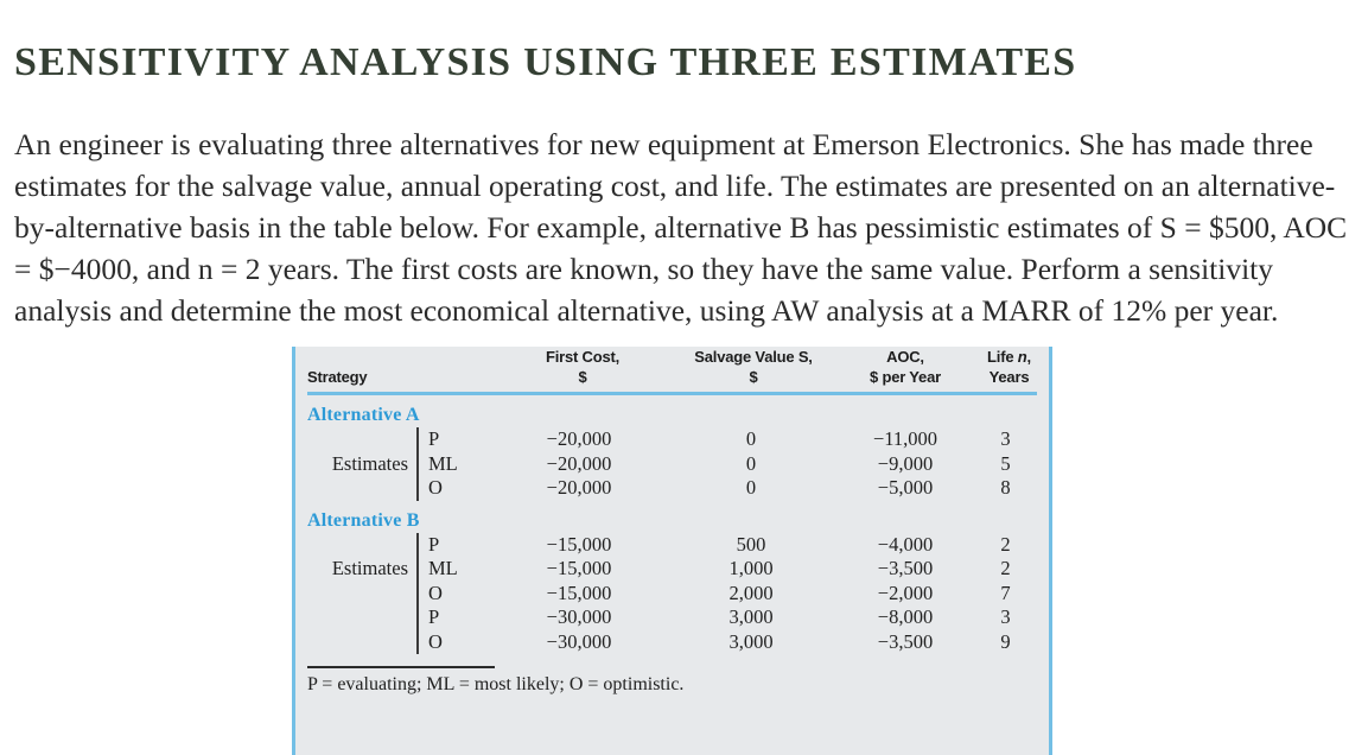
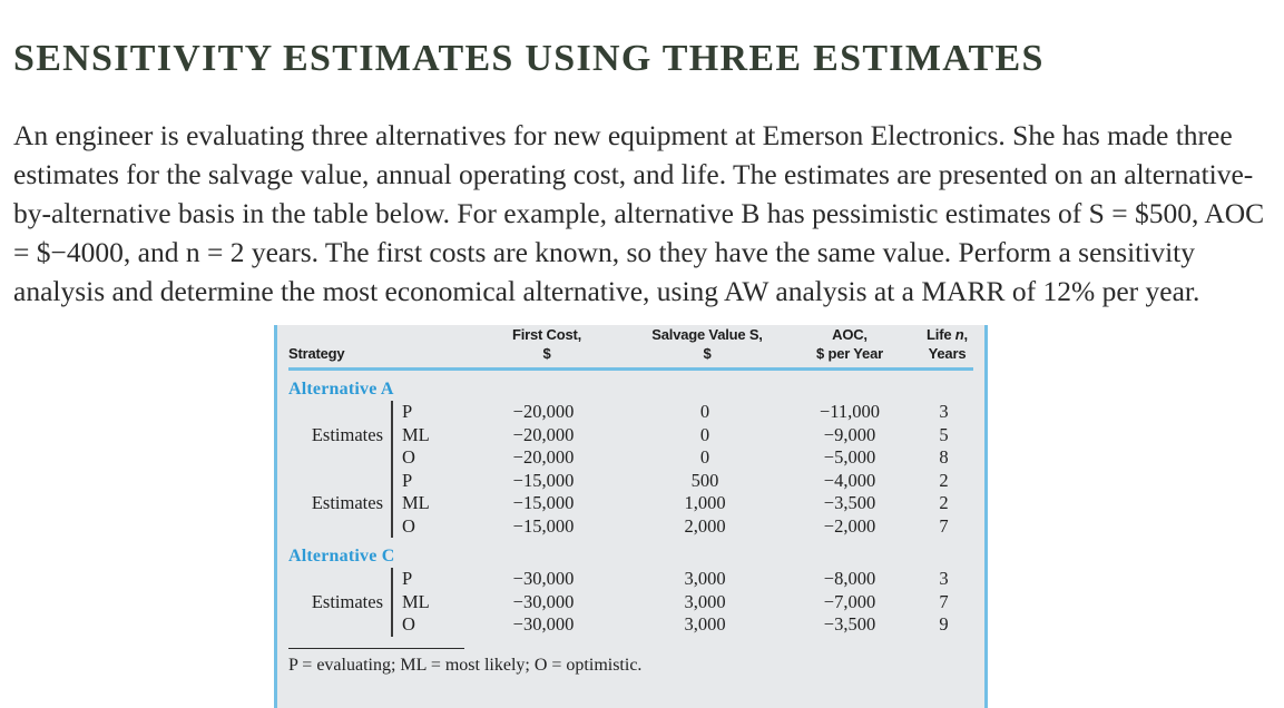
- SENSITIVITY ANALYSIS USING THREE ESTIMATES
+ SENSITIVITY ESTIMATES USING THREE ESTIMATES
  An engineer is evaluating three alternatives for new equipment at Emerson Electronics. She has made three estimates for the salvage value, annual operating cost, and life. The estimates are presented on an alternative-by-alternative basis in the table below. For example, alternative B has pessimistic estimates of S = $500, AOC = $−4000, and n = 2 years. The first costs are known, so they have the same value. Perform a sensitivity analysis and determine the most economical alternative, using AW analysis at a MARR of 12% per year.
  Strategy	First Cost, $	Salvage Value S, $	AOC, $ per Year	Life n, Years
  Alternative A
  P	−20,000	0	−11,000	3
  Estimates ML	−20,000	0	−9,000	5
  O	−20,000	0	−5,000	8
- Alternative B
  P	−15,000	500	−4,000	2
  Estimates ML	−15,000	1,000	−3,500	2
  O	−15,000	2,000	−2,000	7
+ Alternative C
  P	−30,000	3,000	−8,000	3
+ Estimates ML	−30,000	3,000	−7,000	7
  O	−30,000	3,000	−3,500	9
  P = evaluating; ML = most likely; O = optimistic.
